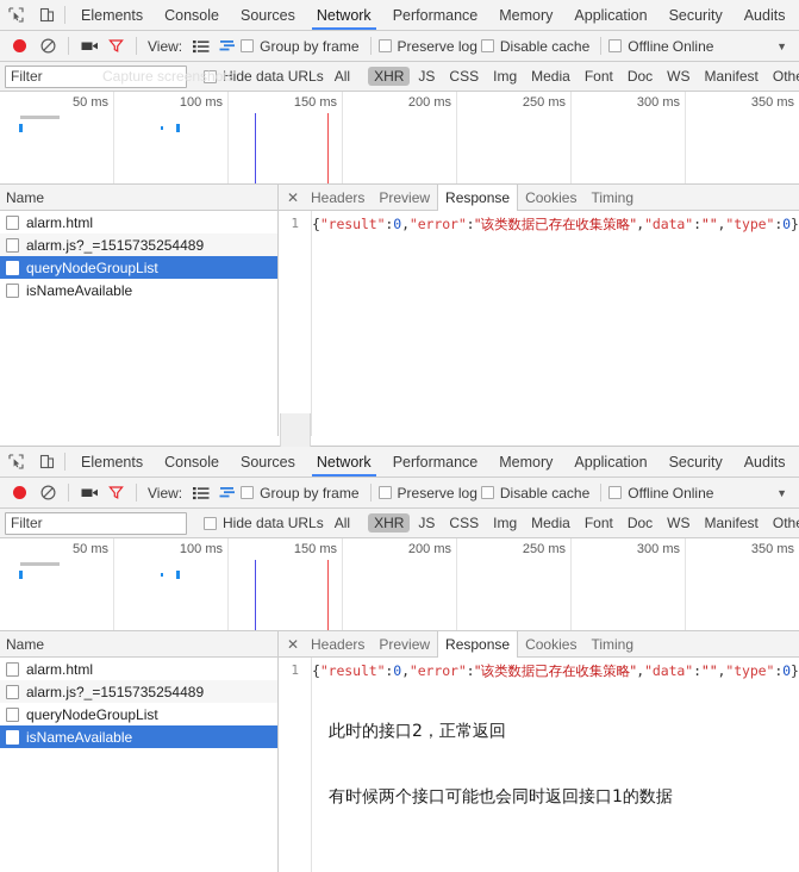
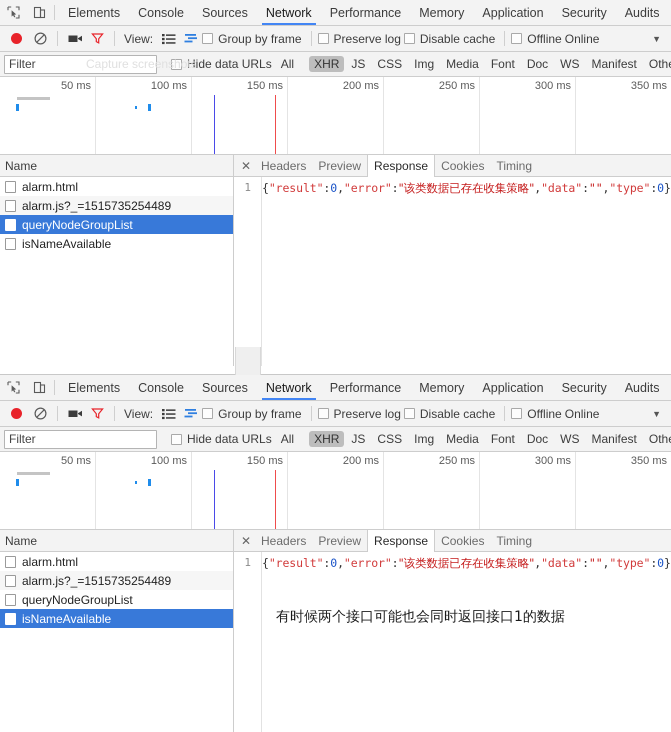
  Elements
  Console
  Sources
  Network
  Performance
  Memory
  Application
  Security
  Audits
  View:
  Group by frame
  Preserve log
  Disable cache
  Offline
  Online
  ▼
  Filter
  Capture screenshots
  Hide data URLs
  All
  XHR
  JS
  CSS
  Img
  Media
  Font
  Doc
  WS
  Manifest
  50 ms
  100 ms
  150 ms
  200 ms
  250 ms
  300 ms
  350 ms
  Name
  alarm.html
  alarm.js?_=1515735254489
  queryNodeGroupList
  isNameAvailable
  ✕
  Headers
  Preview
  Response
  Cookies
  Timing
  1
  {"result":0,"error":"该类数据已存在收集策略","data":"","type":0}
  Elements
  Console
  Sources
  Network
  Performance
  Memory
  Application
  Security
  Audits
  View:
  Group by frame
  Preserve log
  Disable cache
  Offline
  Online
  ▼
  Filter
  Hide data URLs
  All
  XHR
  JS
  CSS
  Img
  Media
  Font
  Doc
  WS
  Manifest
  50 ms
  100 ms
  150 ms
  200 ms
  250 ms
  300 ms
  350 ms
  Name
  alarm.html
  alarm.js?_=1515735254489
  queryNodeGroupList
  isNameAvailable
  ✕
  Headers
  Preview
  Response
  Cookies
  Timing
  1
  {"result":0,"error":"该类数据已存在收集策略","data":"","type":0}
- 此时的接口2，正常返回
  有时候两个接口可能也会同时返回接口1的数据
